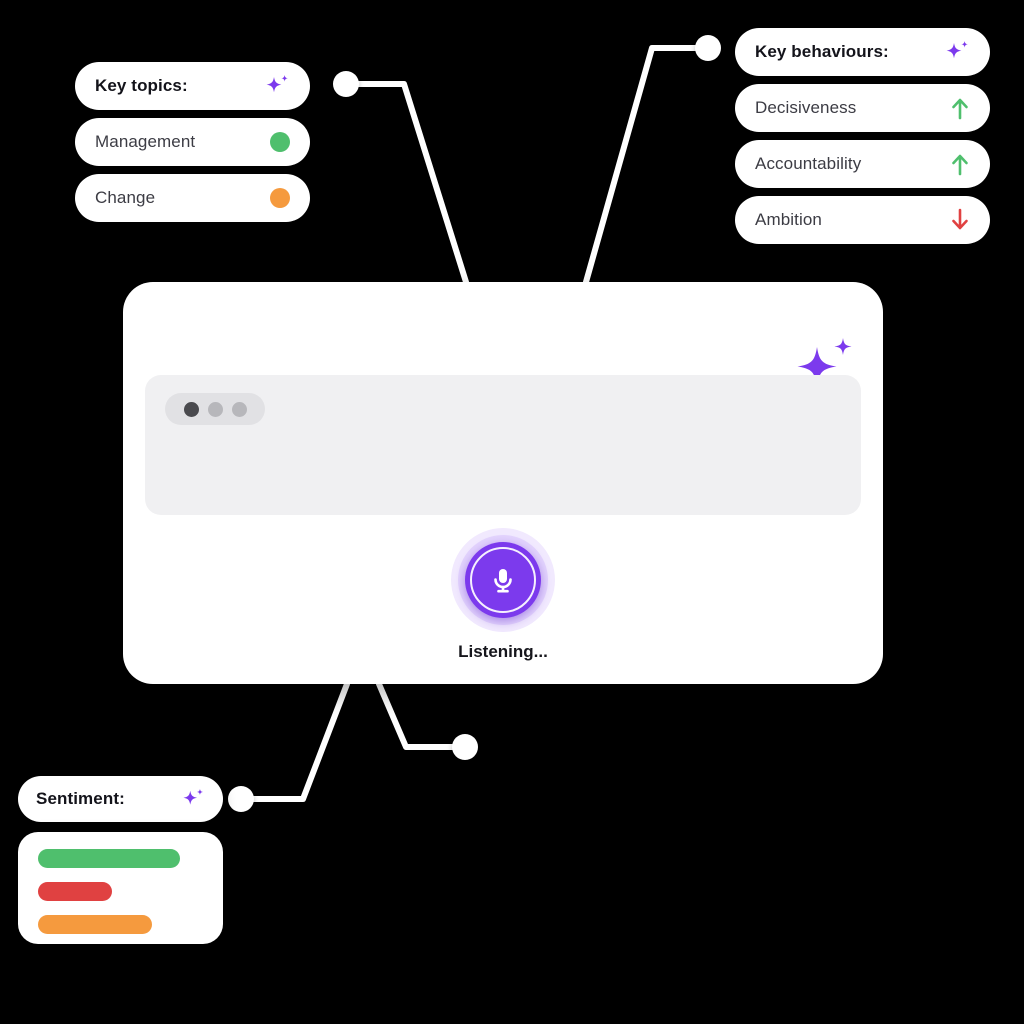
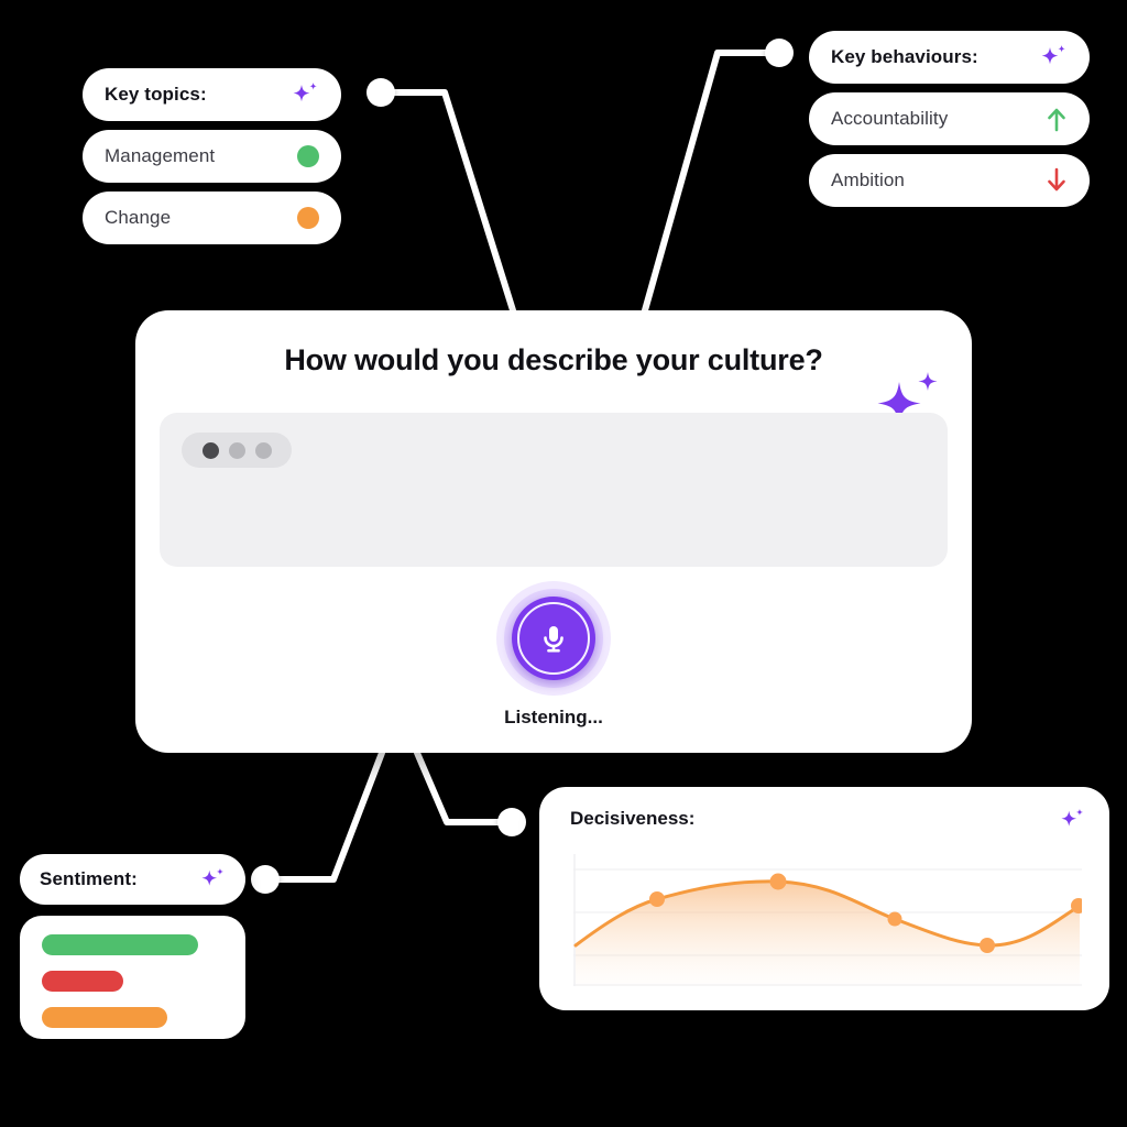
  Key topics:
  Management
  Change
  Key behaviours:
- Decisiveness
  Accountability
  Ambition
+ How would you describe your culture?
  Listening...
  Sentiment:
+ Decisiveness:
